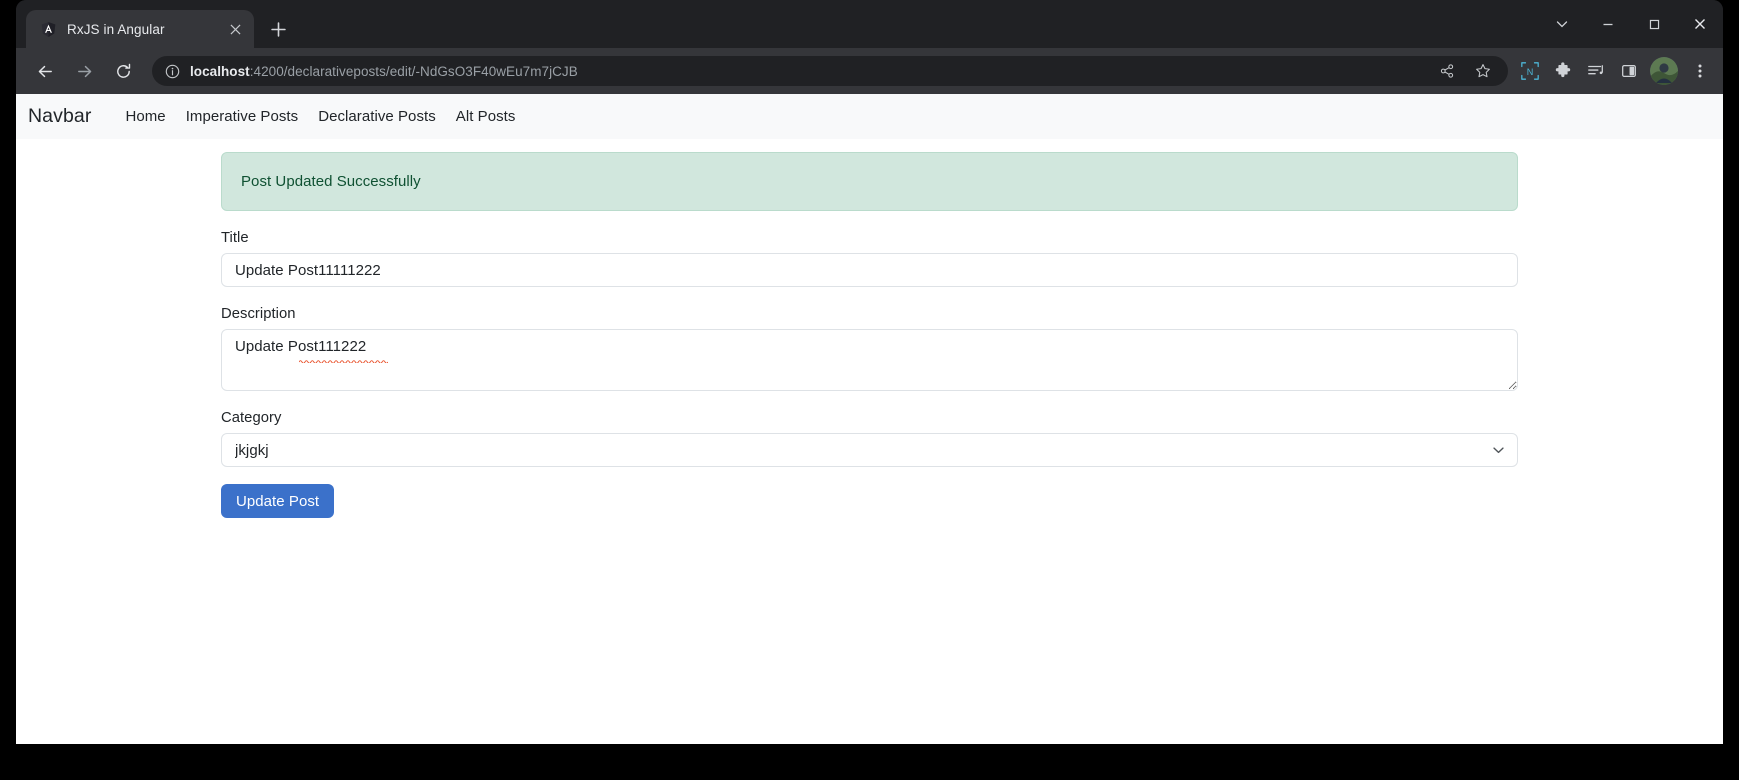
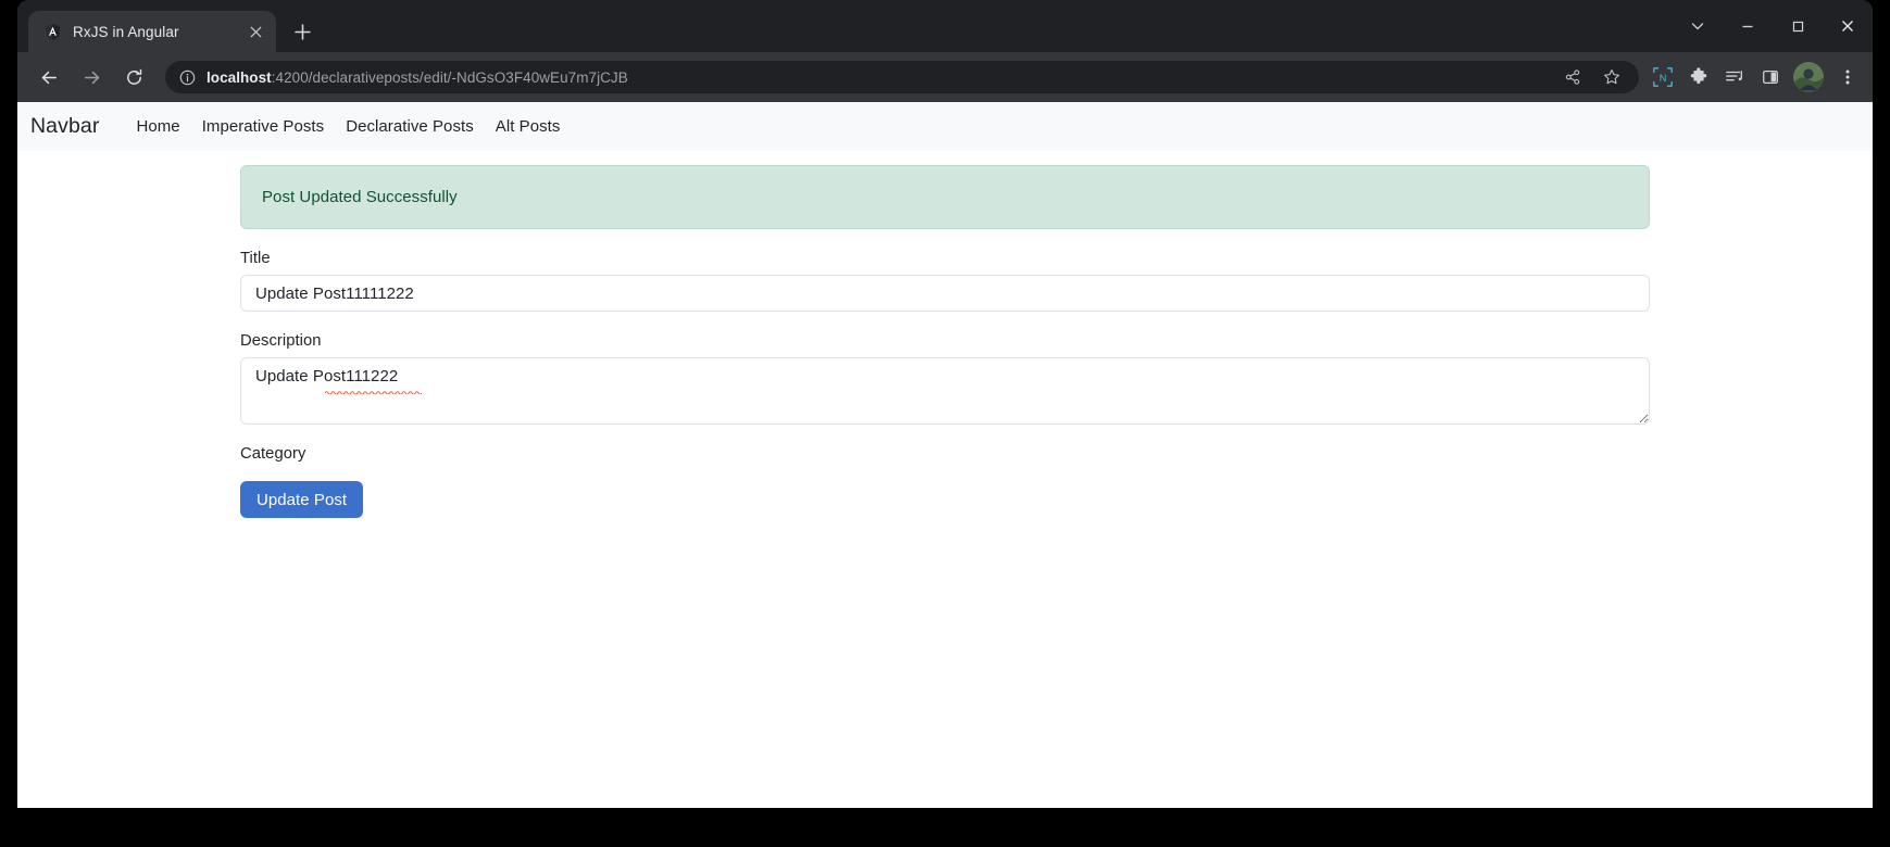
  RxJS in Angular
  localhost:4200/declarativeposts/edit/-NdGsO3F40wEu7m7jCJB
  N
  Navbar
  Home
  Imperative Posts
  Declarative Posts
  Alt Posts
  Post Updated Successfully
  Title
  Update Post11111222
  Description
  Update Post111222
  Category
- jkjgkj
  Update Post
